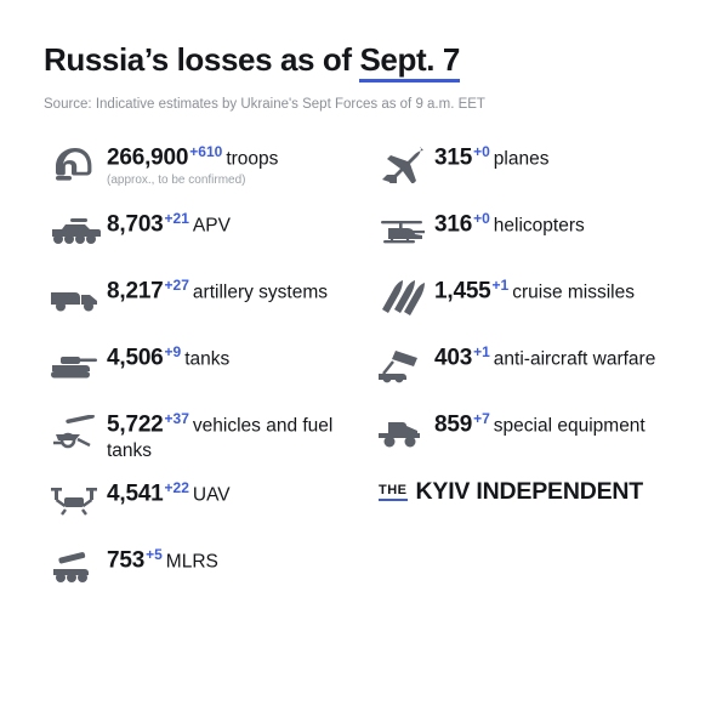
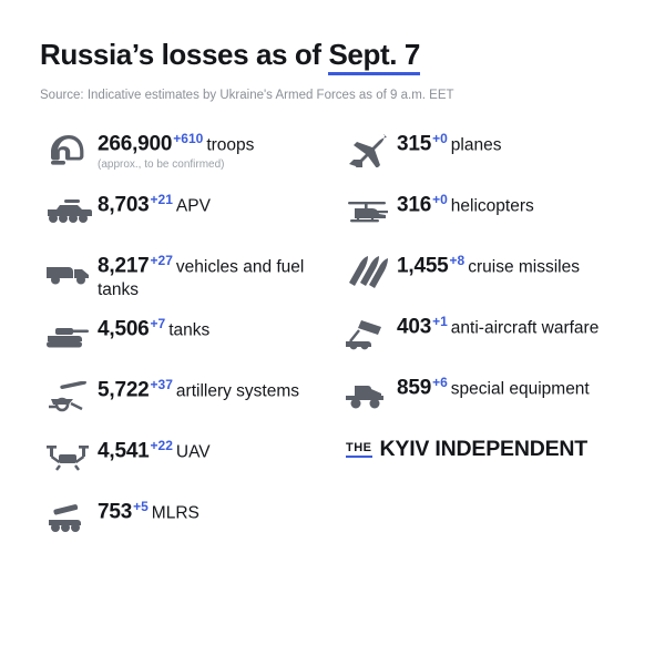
  Russia’s losses as of Sept. 7
- Source: Indicative estimates by Ukraine's Sept Forces as of 9 a.m. EET
+ Source: Indicative estimates by Ukraine's Armed Forces as of 9 a.m. EET
  266,900+610 troops
  (approx., to be confirmed)
  8,703+21 APV
- 8,217+27 artillery systems
+ 8,217+27 vehicles and fuel tanks
- 4,506+9 tanks
+ 4,506+7 tanks
- 5,722+37 vehicles and fuel tanks
+ 5,722+37 artillery systems
  4,541+22 UAV
  753+5 MLRS
  315+0 planes
  316+0 helicopters
- 1,455+1 cruise missiles
+ 1,455+8 cruise missiles
  403+1 anti-aircraft warfare
- 859+7 special equipment
+ 859+6 special equipment
  THE
  KYIV INDEPENDENT
